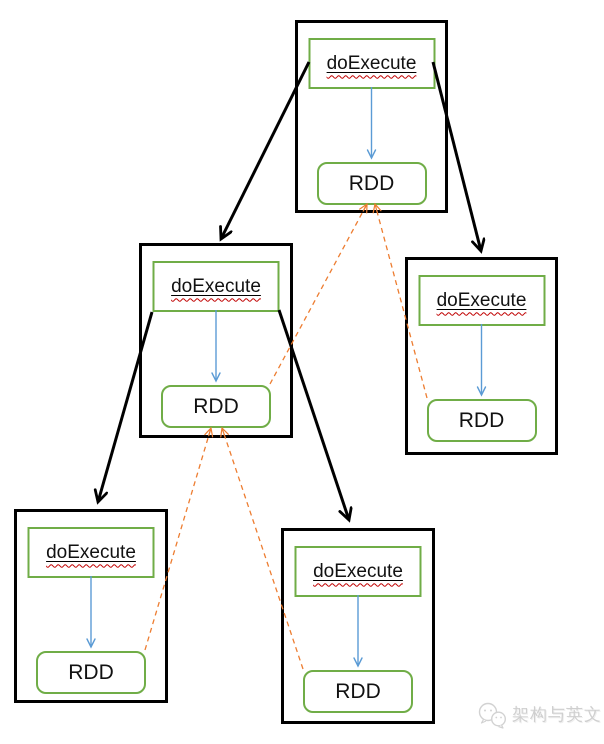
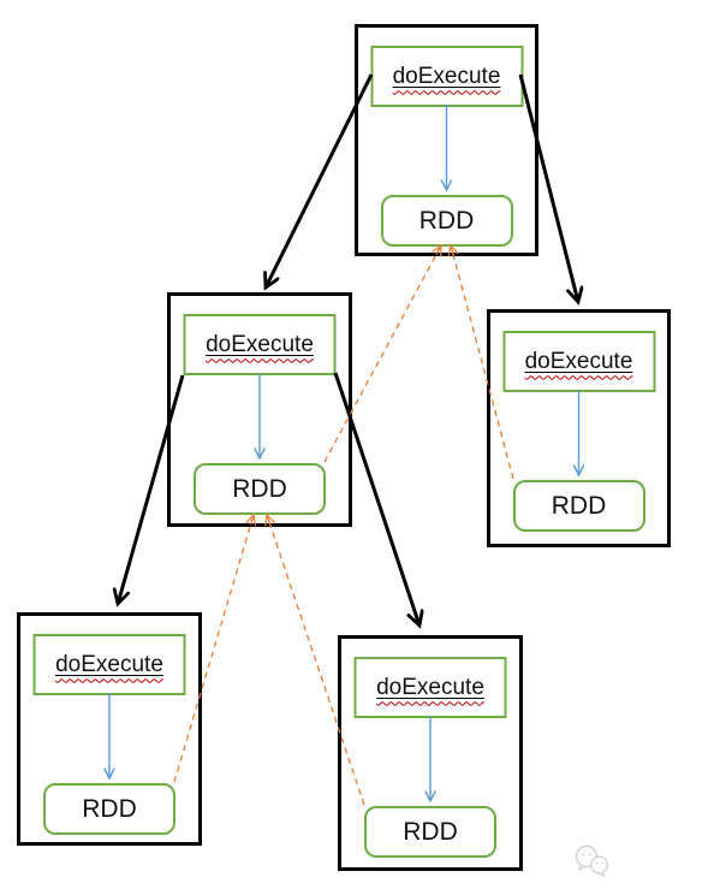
  doExecute
  RDD
  doExecute
  RDD
  doExecute
  RDD
  doExecute
  RDD
  doExecute
  RDD
- 架构与英文
